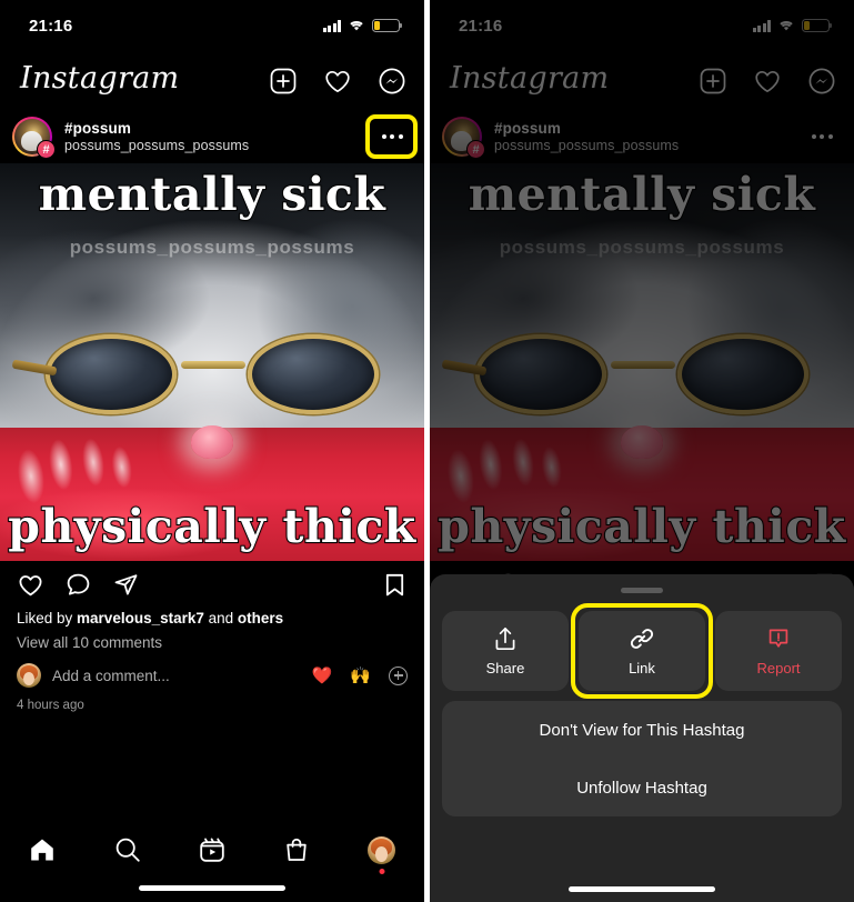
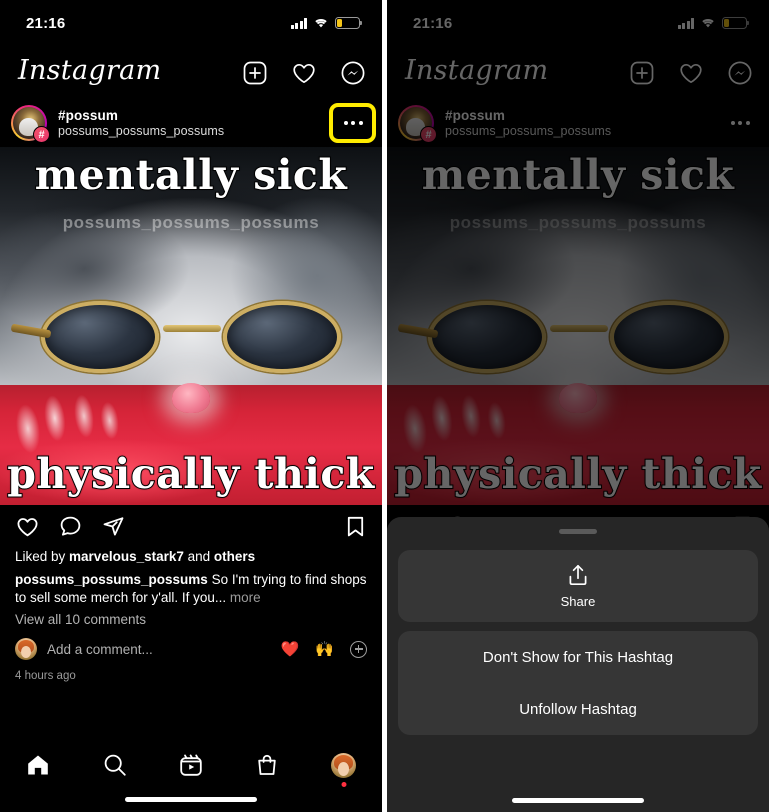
  21:16
  Instagram
  #
  #possum
  possums_possums_possums
  mentally sick
  possums_possums_possums
  physically thick
  Liked by marvelous_stark7 and others
+ possums_possums_possums So I'm trying to find shops to sell some merch for y'all. If you... more
  View all 10 comments
  Add a comment...
  ❤️
  🙌
  4 hours ago
  21:16
  Instagram
  #
  #possum
  possums_possums_possums
  mentally sick
  possums_possums_possums
  physically thick
  Share
- Link
- Report
- Don't View for This Hashtag
+ Don't Show for This Hashtag
  Unfollow Hashtag
